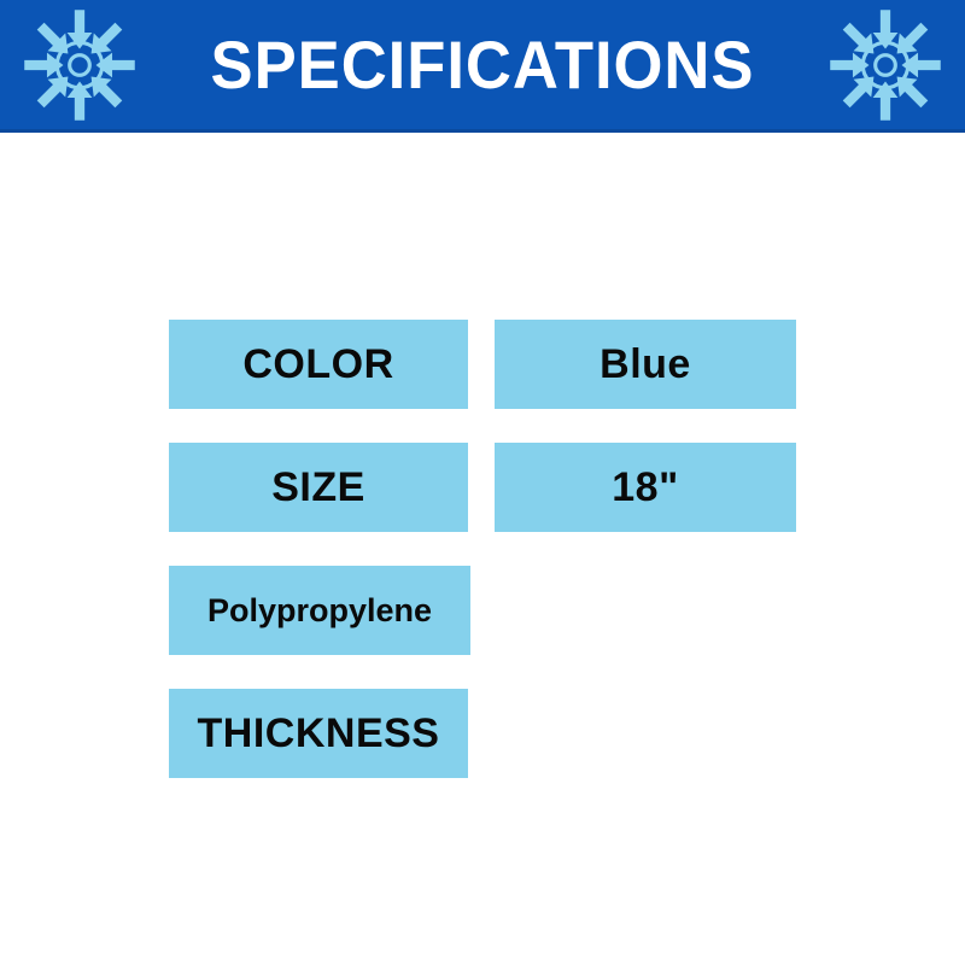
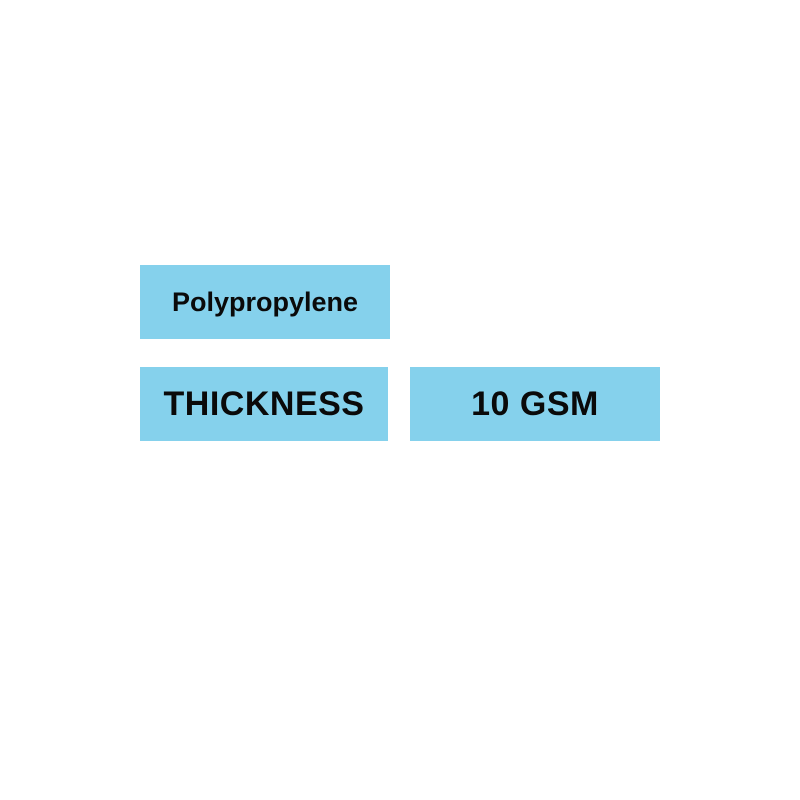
- SPECIFICATIONS
- COLOR
- Blue
- SIZE
- 18"
  Polypropylene
  THICKNESS
+ 10 GSM
